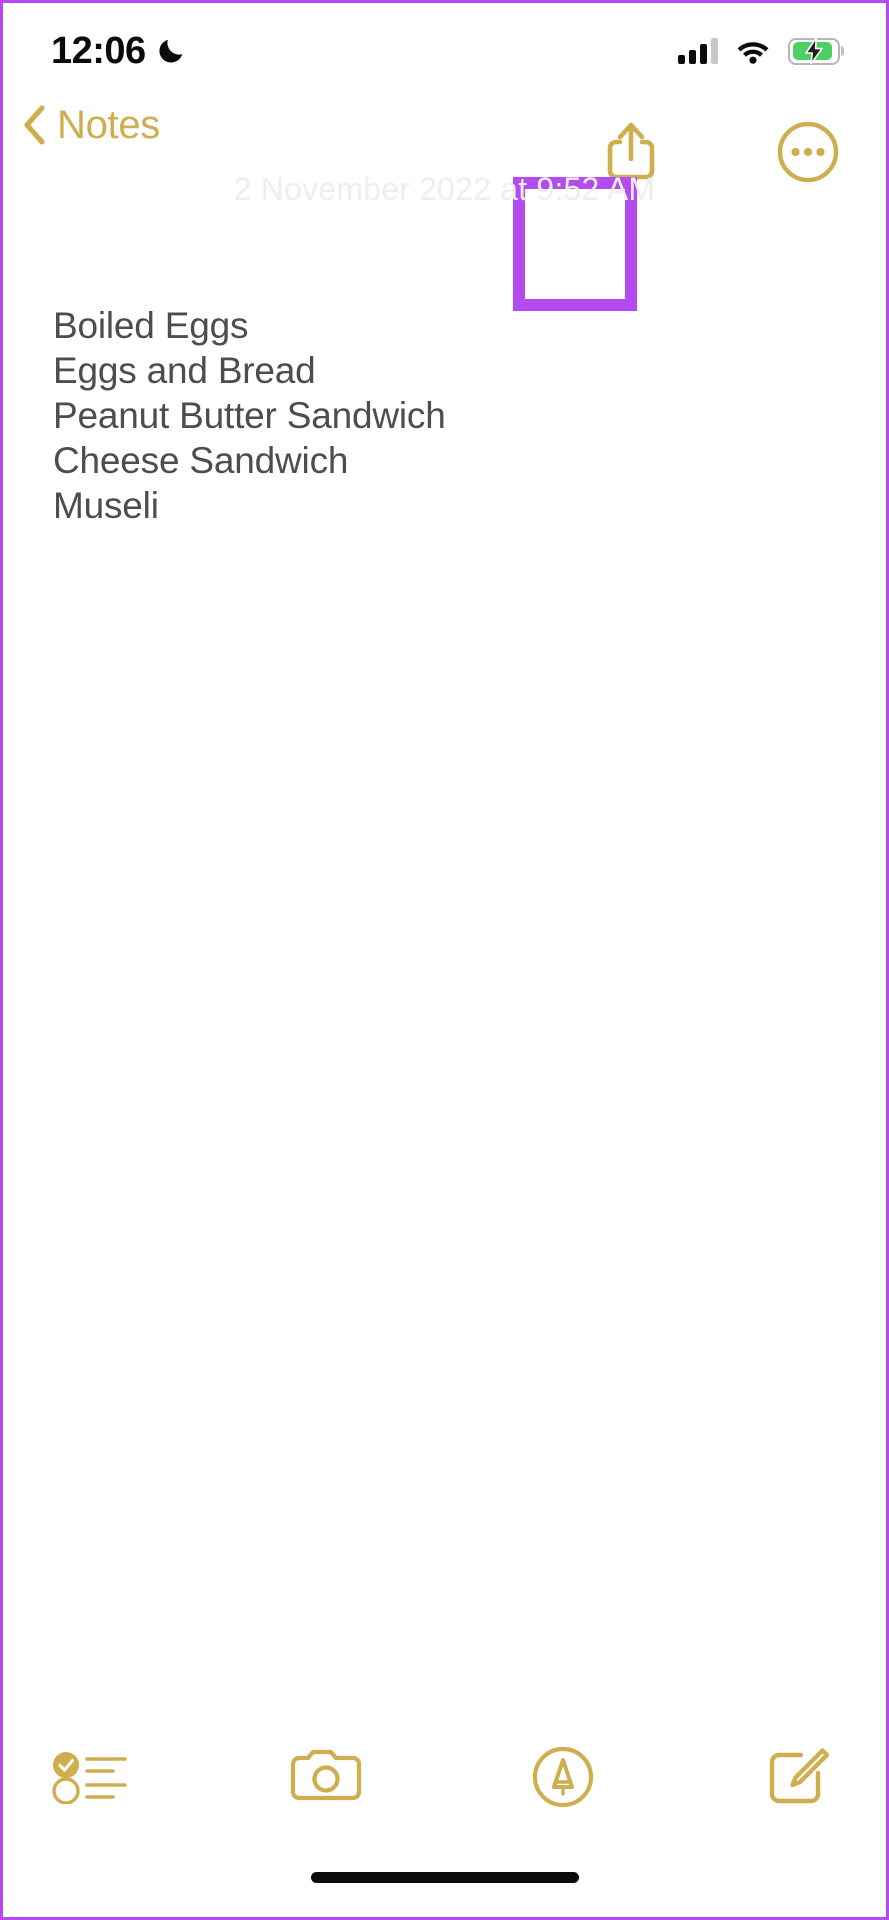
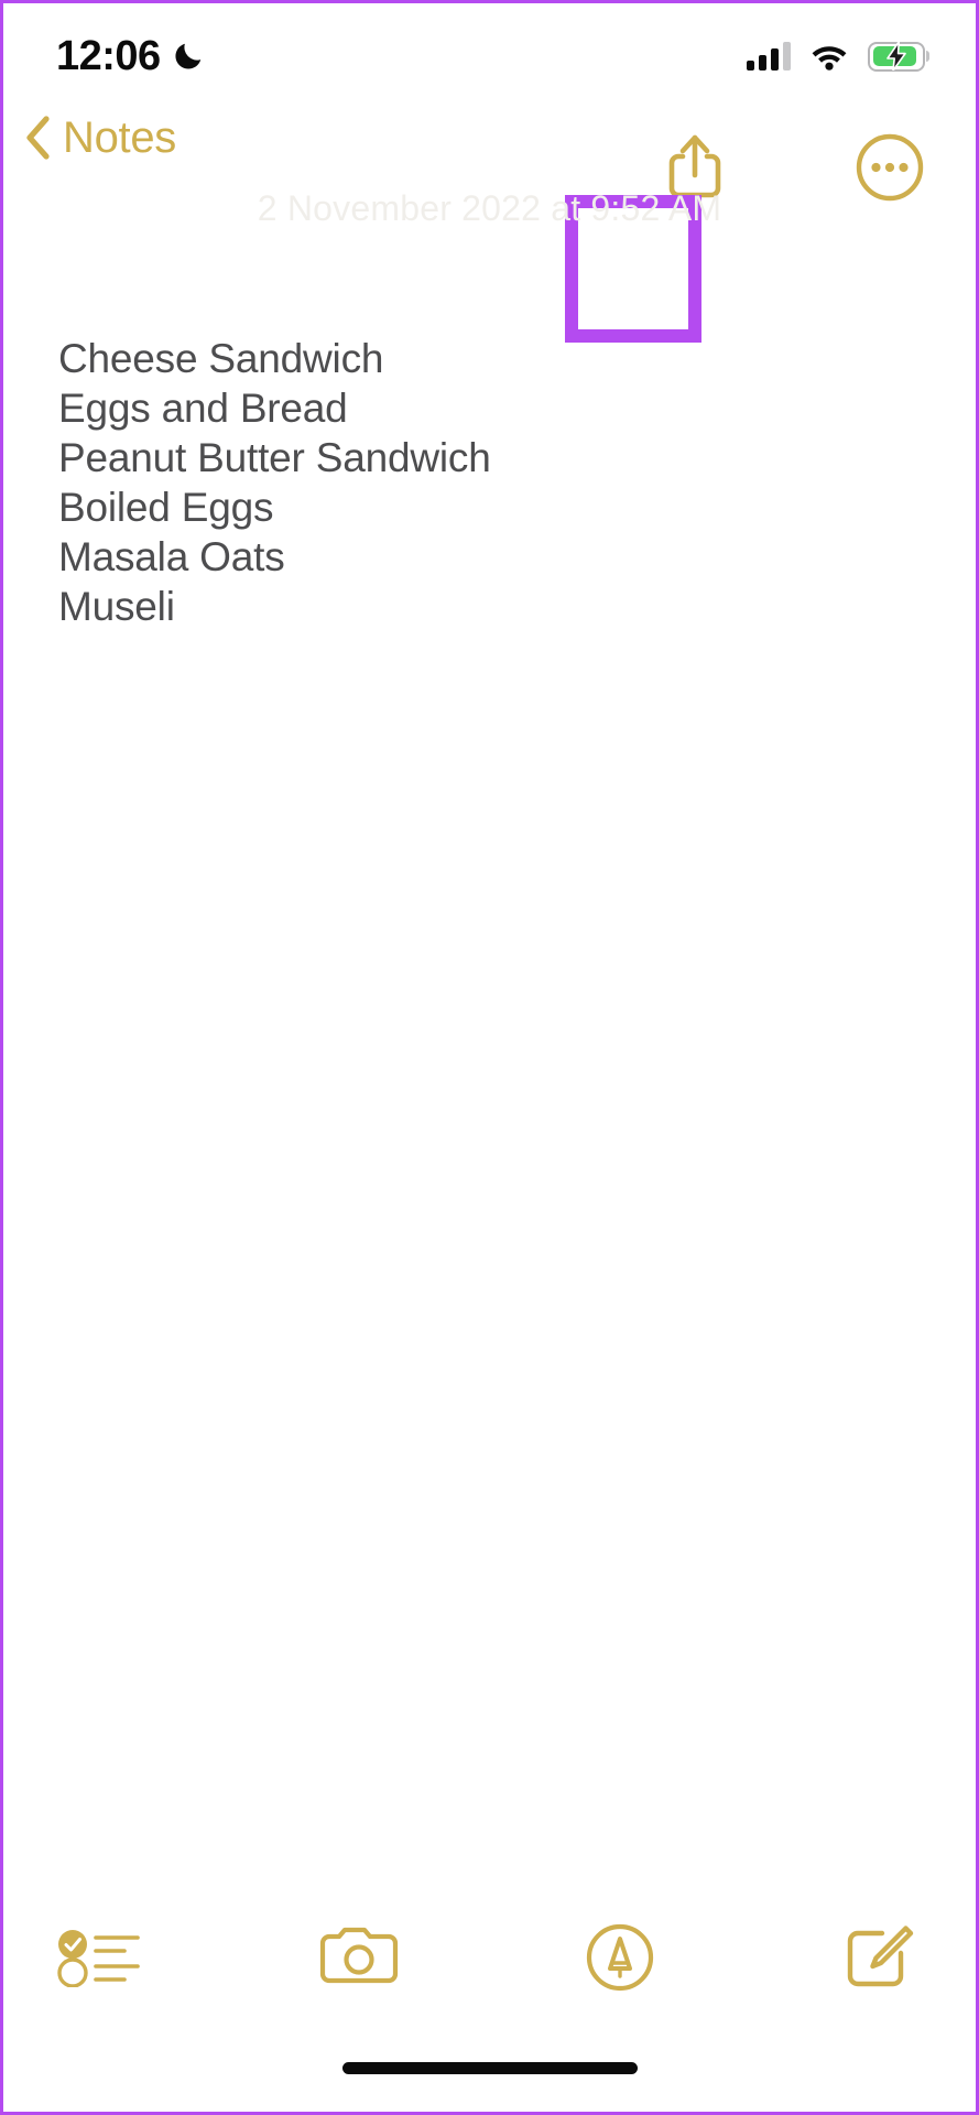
  12:06
  Notes
  2 November 2022 at 9:52 AM
- Boiled Eggs
+ Cheese Sandwich
  Eggs and Bread
  Peanut Butter Sandwich
- Cheese Sandwich
+ Boiled Eggs
+ Masala Oats
  Museli
